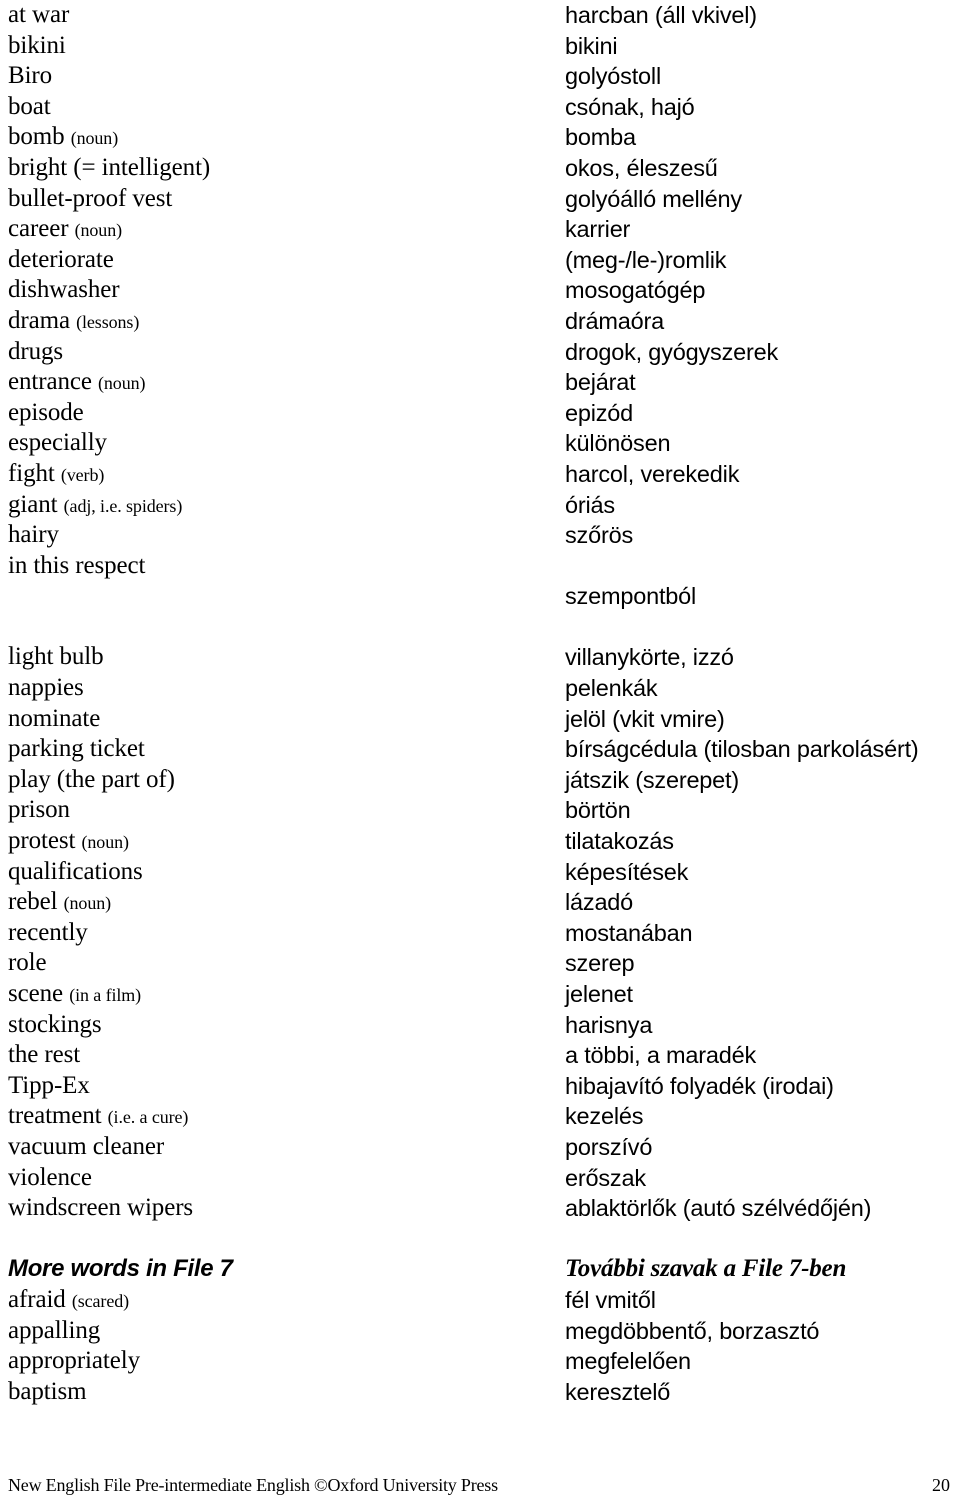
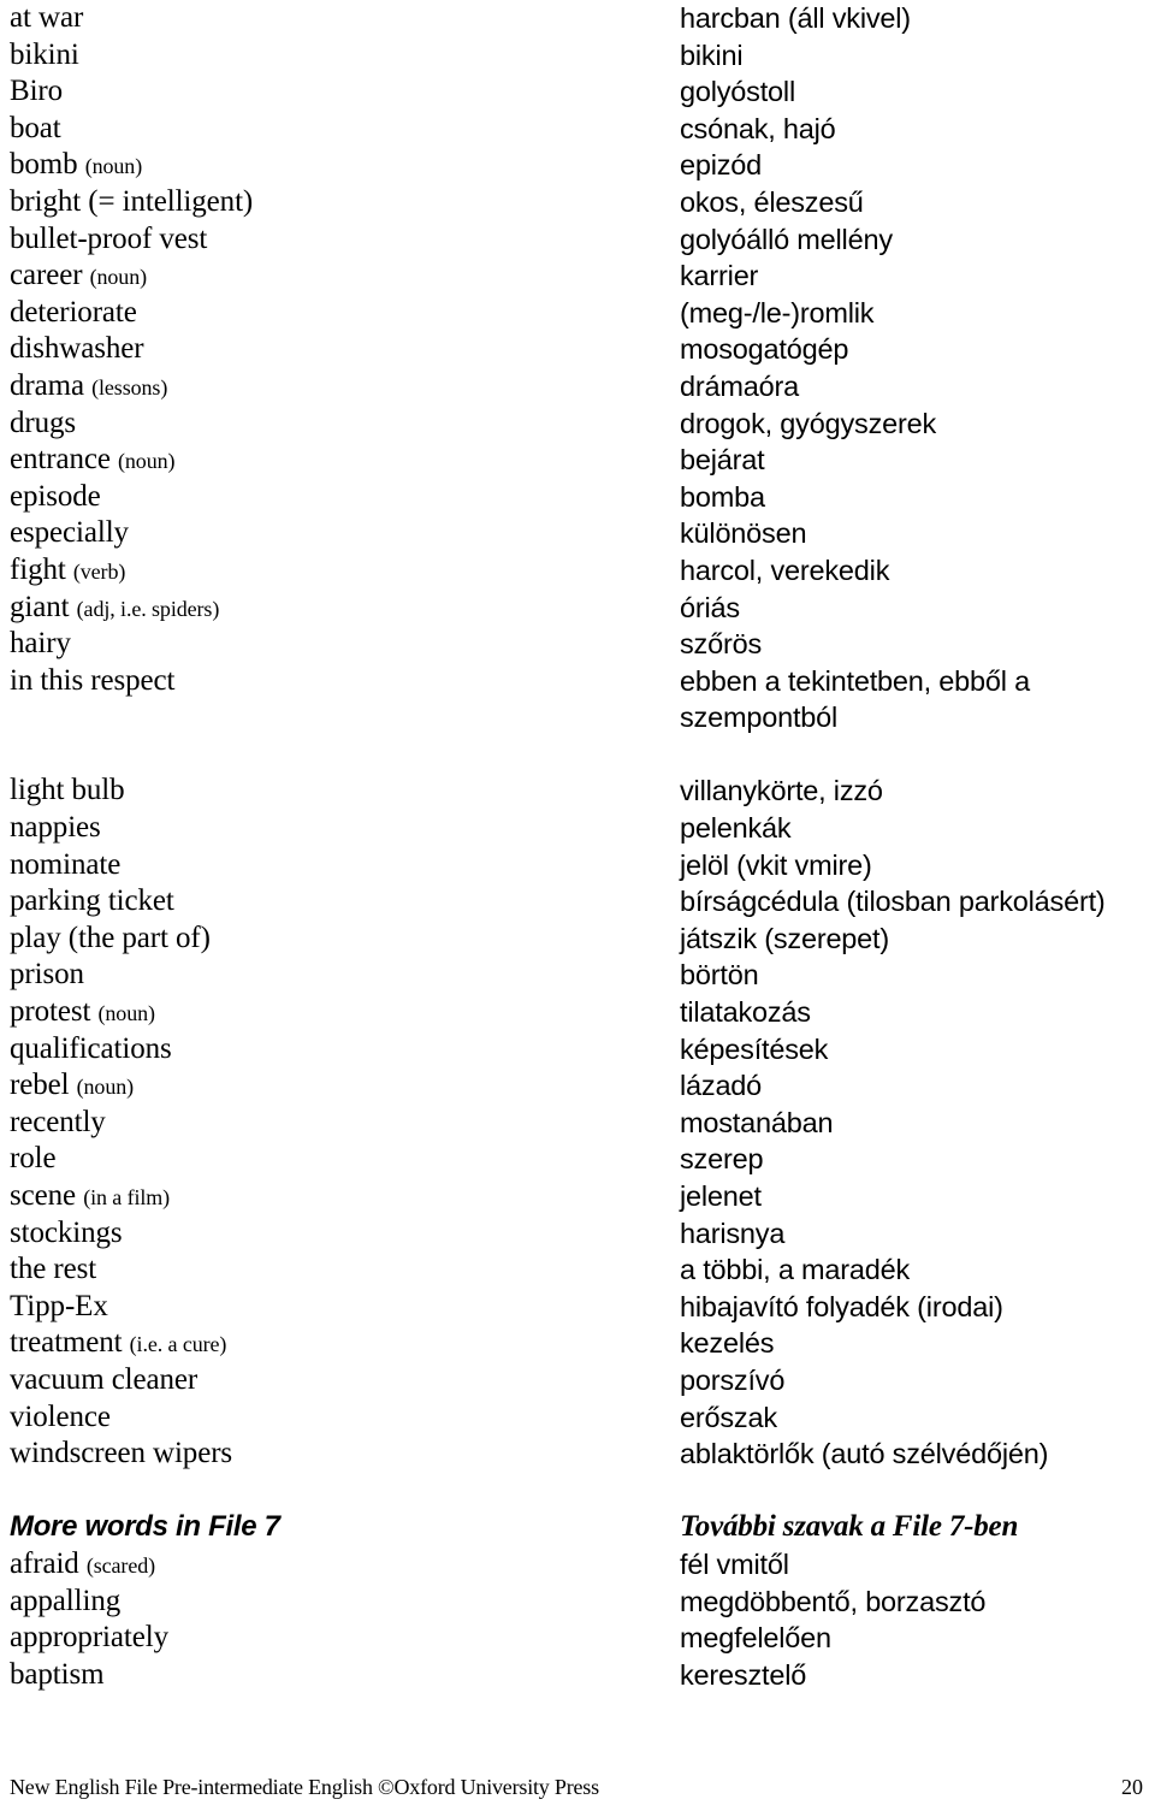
  at war
  harcban (áll vkivel)
  bikini
  bikini
  Biro
  golyóstoll
  boat
  csónak, hajó
  bomb (noun)
- bomba
+ epizód
  bright (= intelligent)
  okos, éleszesű
  bullet-proof vest
  golyóálló mellény
  career (noun)
  karrier
  deteriorate
  (meg-/le-)romlik
  dishwasher
  mosogatógép
  drama (lessons)
  drámaóra
  drugs
  drogok, gyógyszerek
  entrance (noun)
  bejárat
  episode
- epizód
+ bomba
  especially
  különösen
  fight (verb)
  harcol, verekedik
  giant (adj, i.e. spiders)
  óriás
  hairy
  szőrös
  in this respect
+ ebben a tekintetben, ebből a
  szempontból
  light bulb
  villanykörte, izzó
  nappies
  pelenkák
  nominate
  jelöl (vkit vmire)
  parking ticket
  bírságcédula (tilosban parkolásért)
  play (the part of)
  játszik (szerepet)
  prison
  börtön
  protest (noun)
  tilatakozás
  qualifications
  képesítések
  rebel (noun)
  lázadó
  recently
  mostanában
  role
  szerep
  scene (in a film)
  jelenet
  stockings
  harisnya
  the rest
  a többi, a maradék
  Tipp-Ex
  hibajavító folyadék (irodai)
  treatment (i.e. a cure)
  kezelés
  vacuum cleaner
  porszívó
  violence
  erőszak
  windscreen wipers
  ablaktörlők (autó szélvédőjén)
  More words in File 7
  További szavak a File 7-ben
  afraid (scared)
  fél vmitől
  appalling
  megdöbbentő, borzasztó
  appropriately
  megfelelően
  baptism
  keresztelő
  New English File Pre-intermediate English ©Oxford University Press
  20
